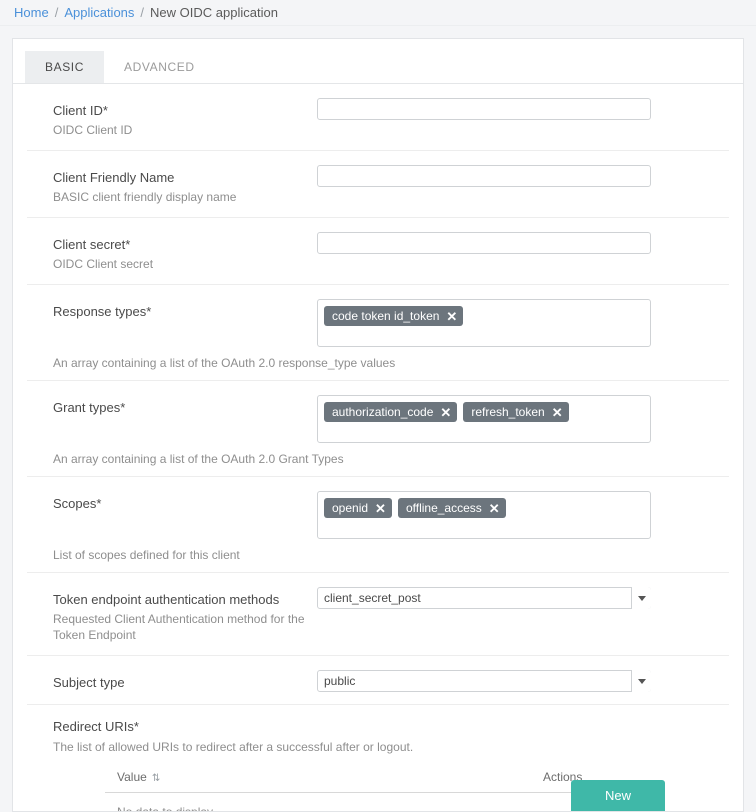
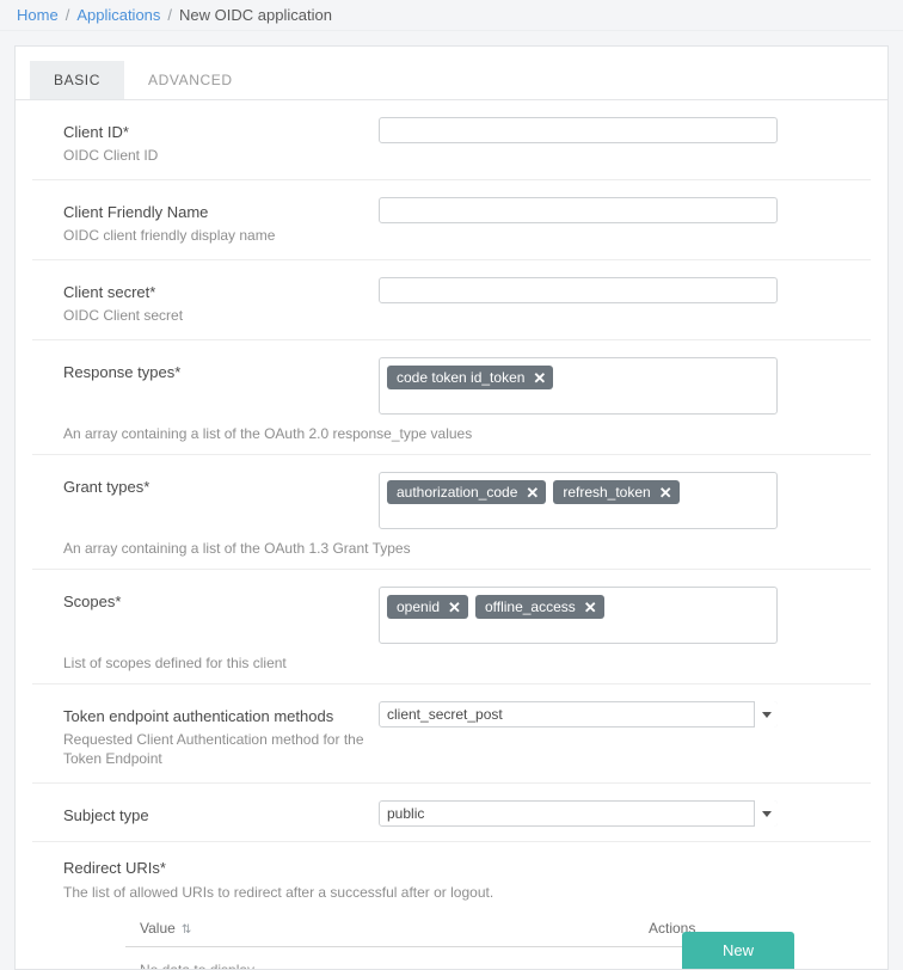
  Home
  /
  Applications
  /
  New OIDC application
  BASIC
  ADVANCED
  Client ID*
  OIDC Client ID
  Client Friendly Name
- BASIC client friendly display name
+ OIDC client friendly display name
  Client secret*
  OIDC Client secret
  Response types*
  code token id_token
  ✕
  An array containing a list of the OAuth 2.0 response_type values
  Grant types*
  authorization_code
  ✕
  refresh_token
  ✕
- An array containing a list of the OAuth 2.0 Grant Types
+ An array containing a list of the OAuth 1.3 Grant Types
  Scopes*
  openid
  ✕
  offline_access
  ✕
  List of scopes defined for this client
  Token endpoint authentication methods
  Requested Client Authentication method for the Token Endpoint
  client_secret_post
  Subject type
  public
  Redirect URIs*
  The list of allowed URIs to redirect after a successful after or logout.
  Value ⇅
  Actions
  New
